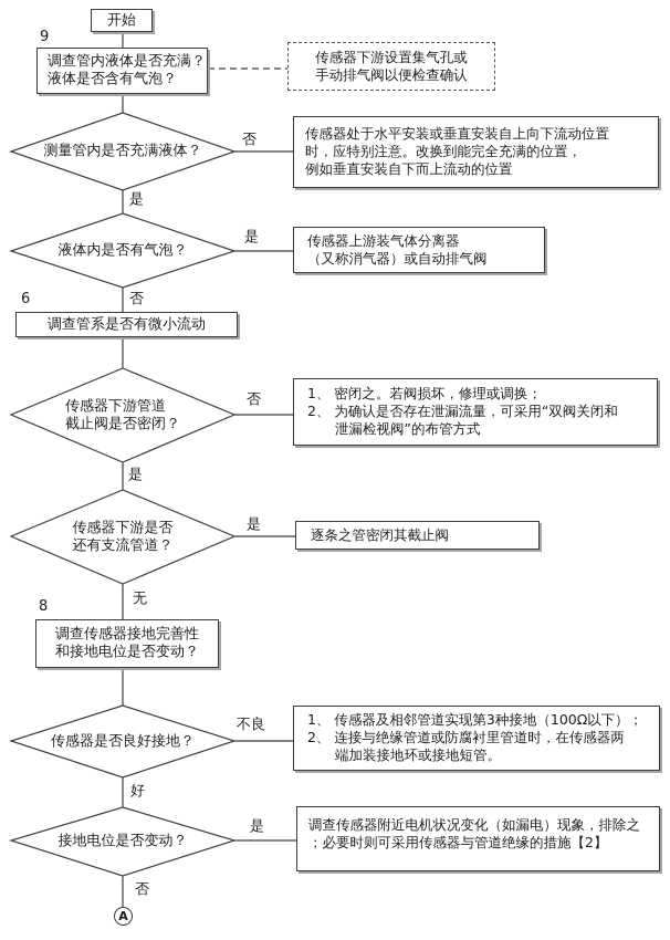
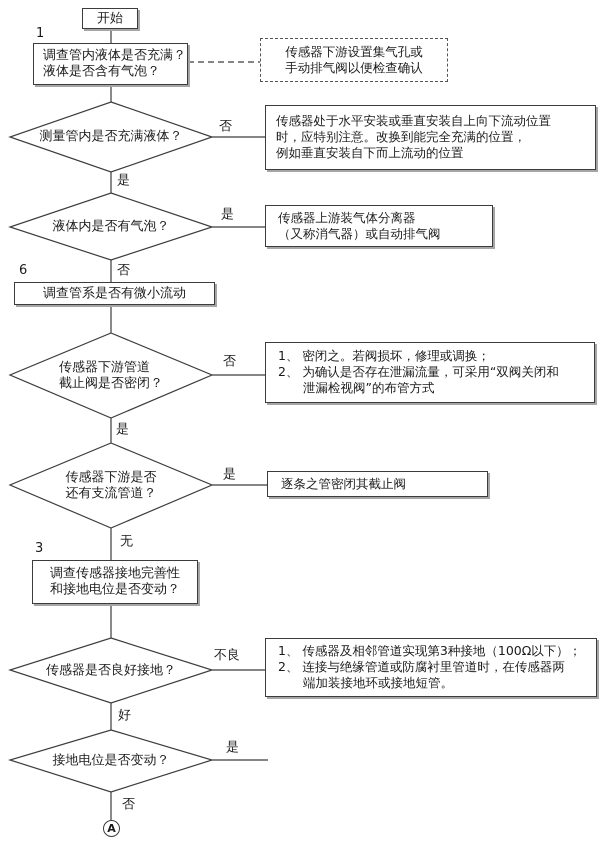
  开始
- 9
+ 1
  6
- 8
+ 3
  调查管内液体是否充满？
  液体是否含有气泡？
  调查管系是否有微小流动
  调查传感器接地完善性
  和接地电位是否变动？
  测量管内是否充满液体？
  液体内是否有气泡？
  传感器下游管道
  截止阀是否密闭？
  传感器下游是否
  还有支流管道？
  传感器是否良好接地？
  接地电位是否变动？
  否
  是
  是
  否
  否
  是
  是
  无
  不良
  好
  是
  否
  传感器下游设置集气孔或
  手动排气阀以便检查确认
  传感器处于水平安装或垂直安装自上向下流动位置
  时，应特别注意。改换到能完全充满的位置，
  例如垂直安装自下而上流动的位置
  传感器上游装气体分离器
  （又称消气器）或自动排气阀
  1、 密闭之。若阀损坏，修理或调换；
  2、 为确认是否存在泄漏流量，可采用“双阀关闭和
  泄漏检视阀”的布管方式
  逐条之管密闭其截止阀
  1、 传感器及相邻管道实现第3种接地（100Ω以下）；
  2、 连接与绝缘管道或防腐衬里管道时，在传感器两
  端加装接地环或接地短管。
- 调查传感器附近电机状况变化（如漏电）现象，排除之
- ；必要时则可采用传感器与管道绝缘的措施【2】
  A
